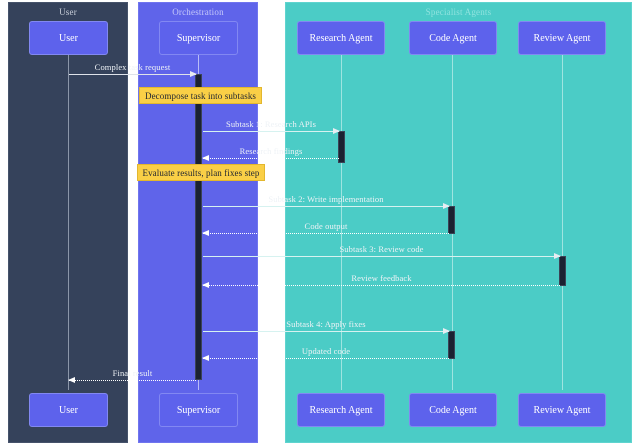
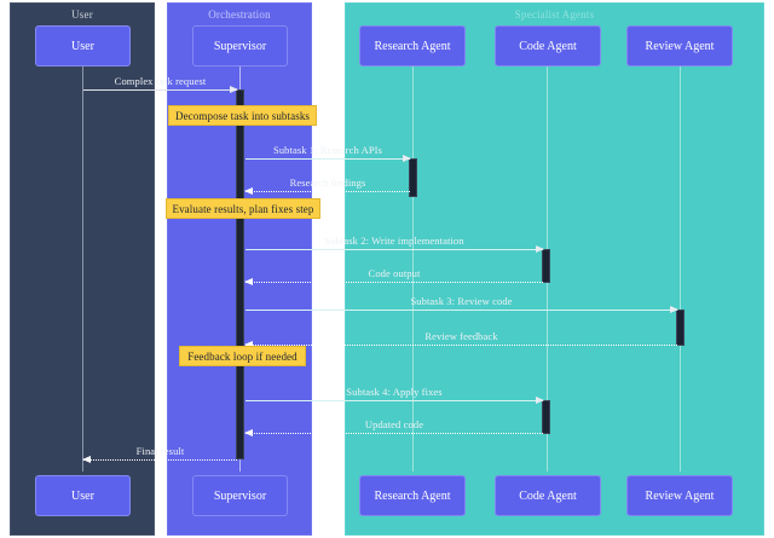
  User
  Orchestration
  Specialist Agents
  User
  Supervisor
  Research Agent
  Code Agent
  Review Agent
  User
  Supervisor
  Research Agent
  Code Agent
  Review Agent
  Complex task request
  Subtask 1: Research APIs
  Research findings
  Subtask 2: Write implementation
  Code output
  Subtask 3: Review code
  Review feedback
  Subtask 4: Apply fixes
  Updated code
  Final result
  Decompose task into subtasks
  Evaluate results, plan fixes step
+ Feedback loop if needed
